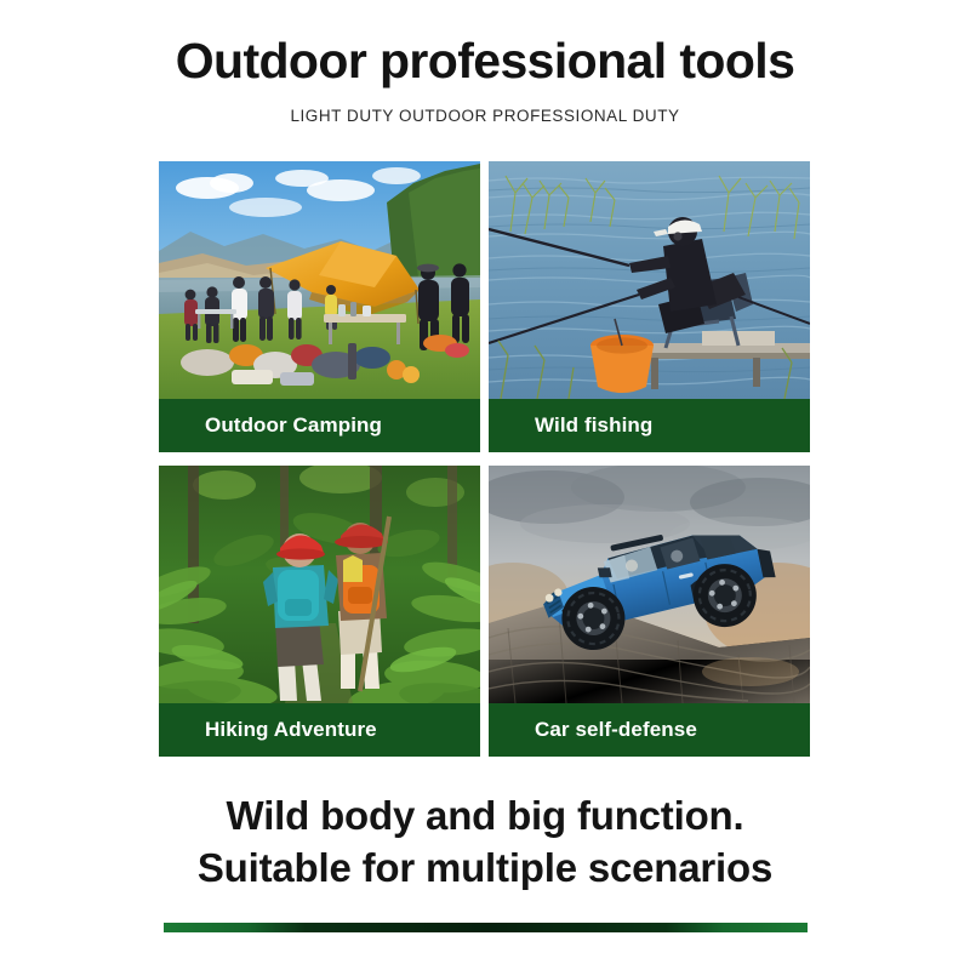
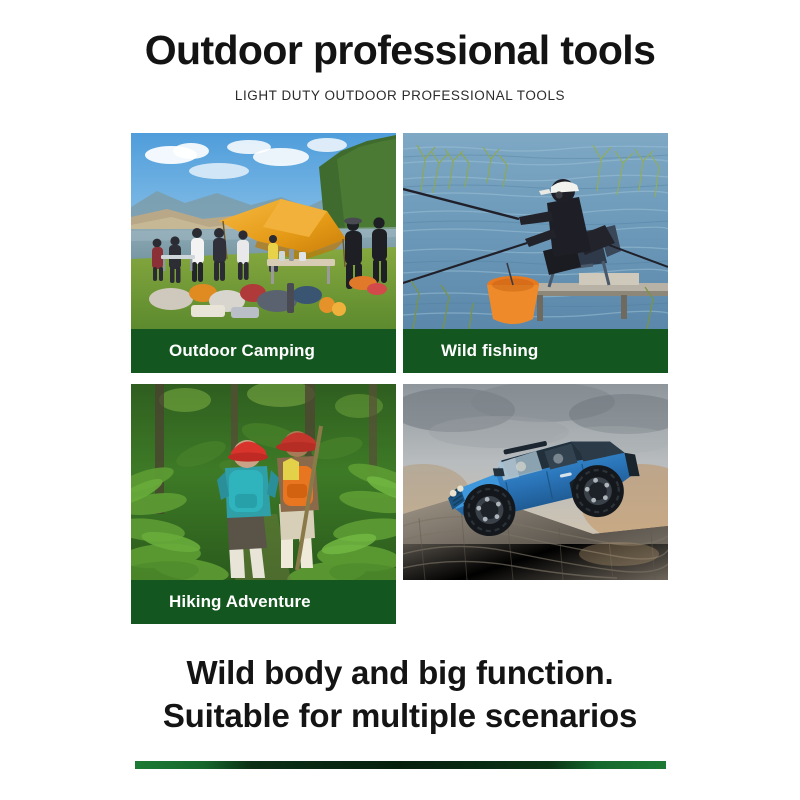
  Outdoor professional tools
- LIGHT DUTY OUTDOOR PROFESSIONAL DUTY
+ LIGHT DUTY OUTDOOR PROFESSIONAL TOOLS
  Outdoor Camping
  Wild fishing
  Hiking Adventure
- Car self-defense
  Wild body and big function.
  Suitable for multiple scenarios
